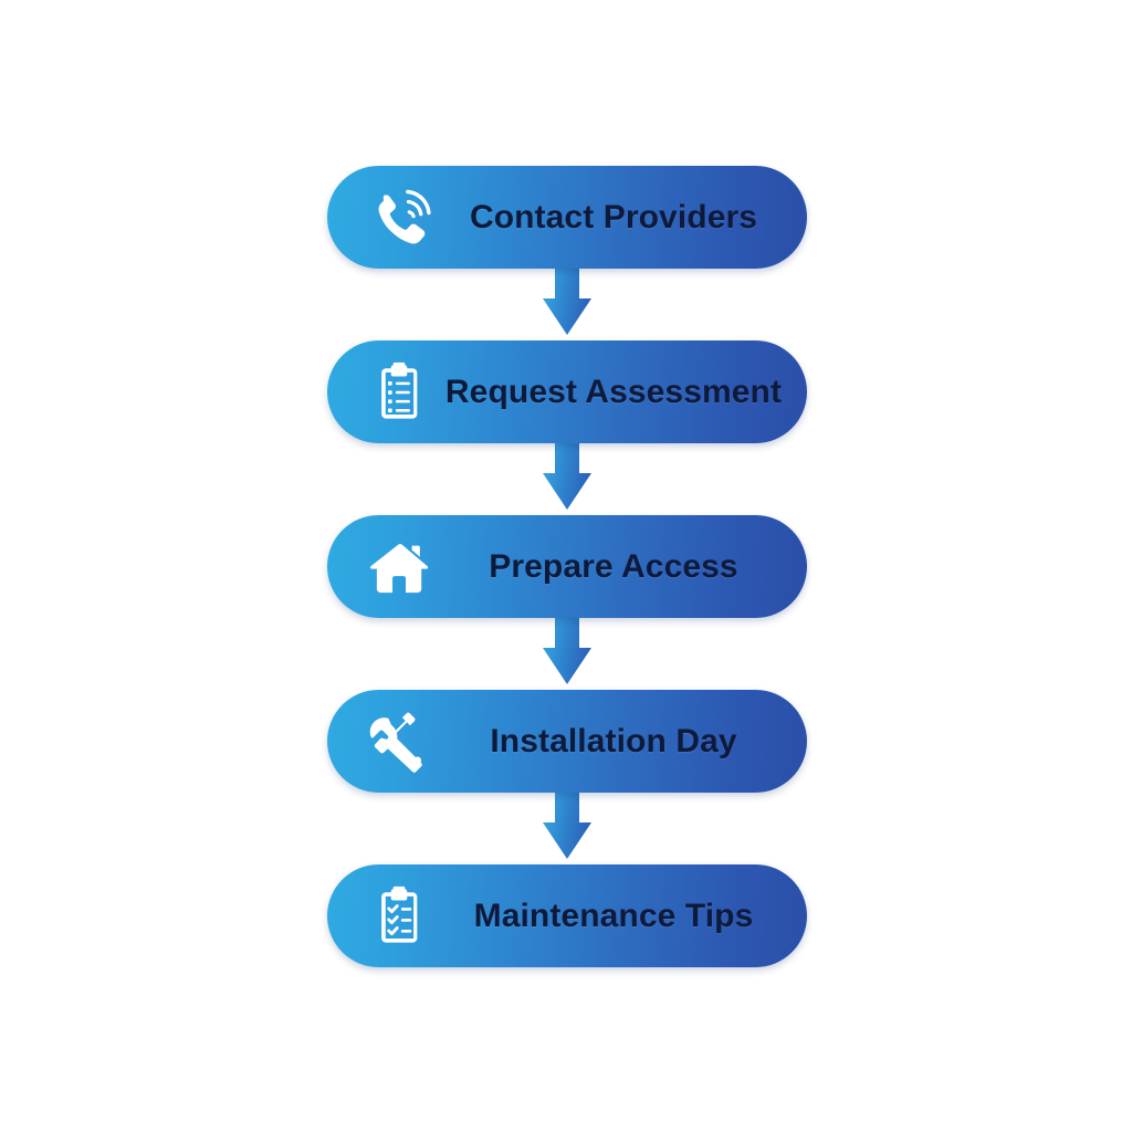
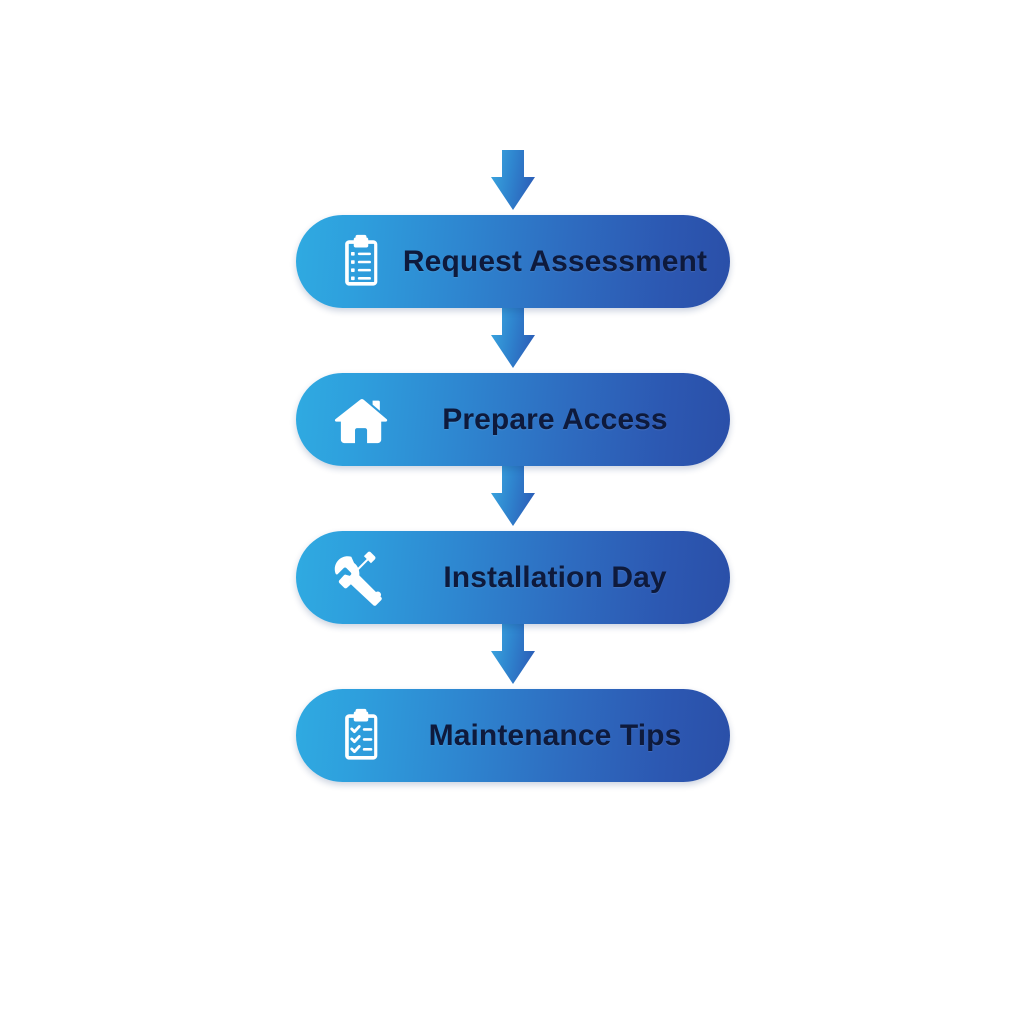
- Contact Providers
  Request Assessment
  Prepare Access
  Installation Day
  Maintenance Tips
